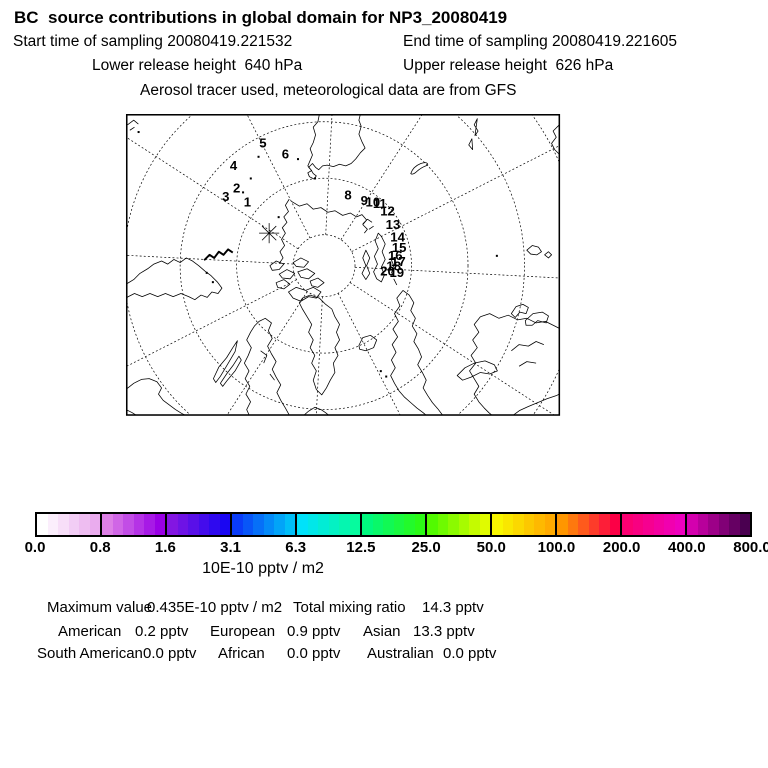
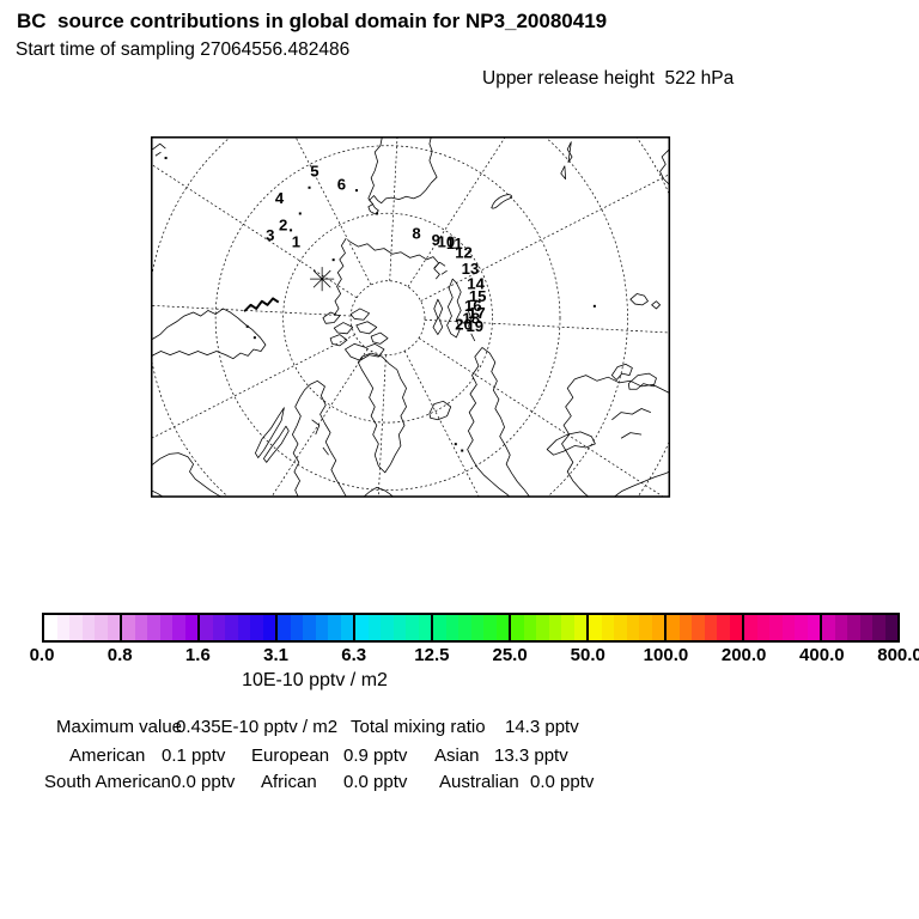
  BC source contributions in global domain for NP3_20080419
- Start time of sampling 20080419.221532
+ Start time of sampling 27064556.482486
- End time of sampling 20080419.221605
- Lower release height 640 hPa
- Upper release height 626 hPa
+ Upper release height 522 hPa
- Aerosol tracer used, meteorological data are from GFS
  1
  2
  3
  4
  5
  6
  8
  9
  10
  11
  12
  13
  14
  15
  16
  17
  18
  19
  20
  0.0
  0.8
  1.6
  3.1
  6.3
  12.5
  25.0
  50.0
  100.0
  200.0
  400.0
  800.0
  10E-10 pptv / m2
  Maximum value
  0.435E-10 pptv / m2
  Total mixing ratio
  14.3 pptv
  American
- 0.2 pptv
+ 0.1 pptv
  European
  0.9 pptv
  Asian
  13.3 pptv
  South American
  0.0 pptv
  African
  0.0 pptv
  Australian
  0.0 pptv
